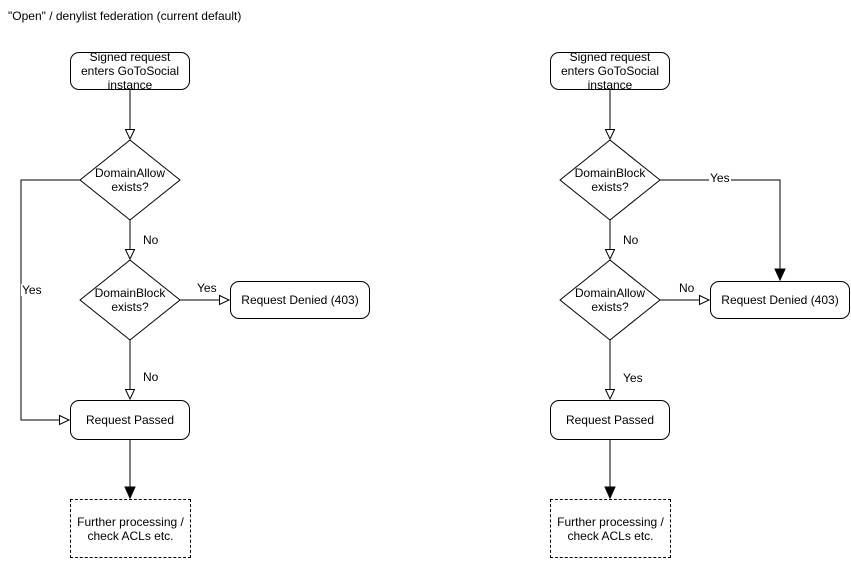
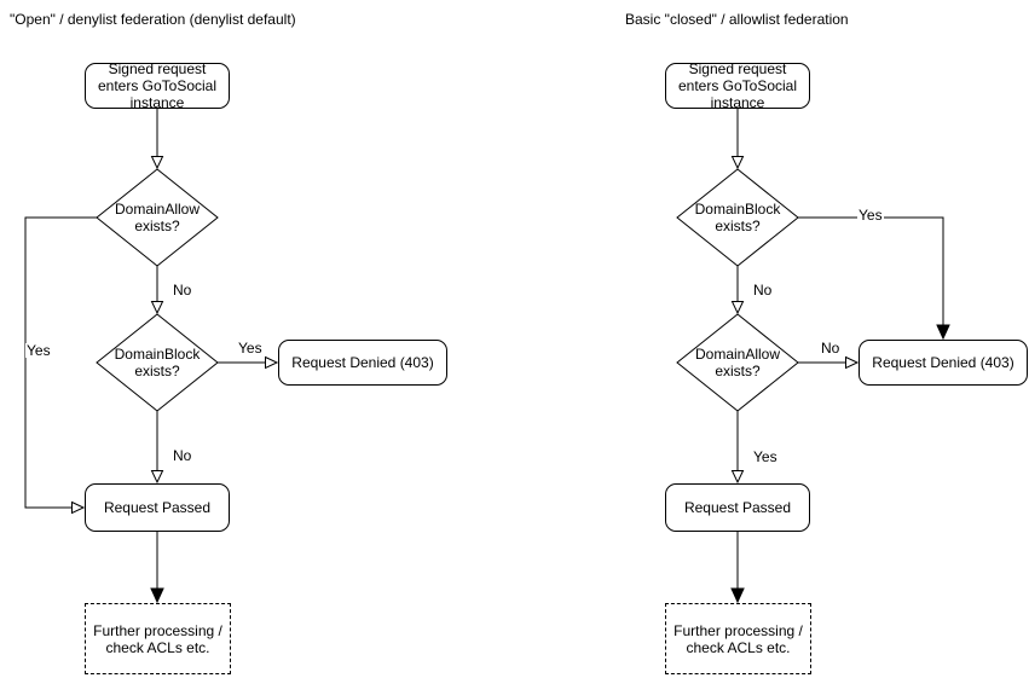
- "Open" / denylist federation (current default)
+ "Open" / denylist federation (denylist default)
  Signed request enters GoToSocial instance
  DomainAllow exists?
  No
  Yes
  DomainBlock exists?
  Yes
  Request Denied (403)
  No
  Request Passed
  Further processing / check ACLs etc.
+ Basic "closed" / allowlist federation
  Signed request enters GoToSocial instance
  DomainBlock exists?
  Yes
  No
  DomainAllow exists?
  No
  Request Denied (403)
  Yes
  Request Passed
  Further processing / check ACLs etc.
